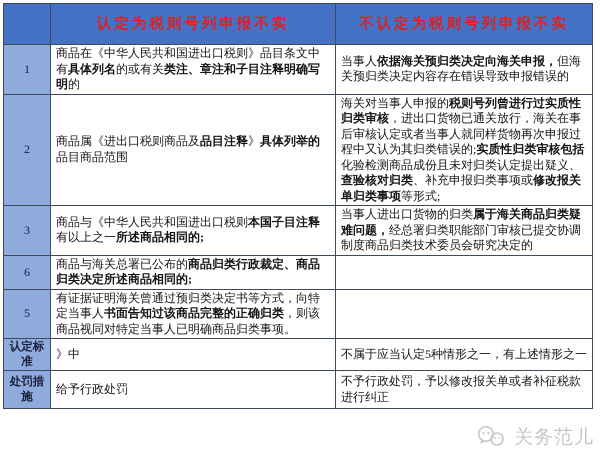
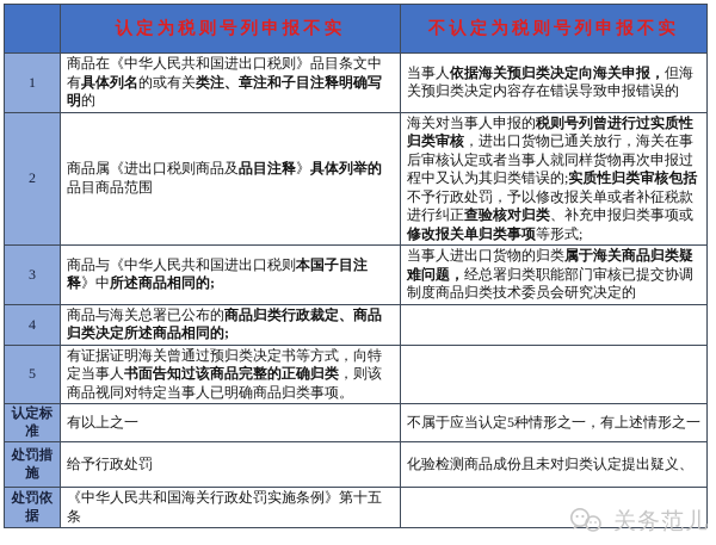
  	认定为税则号列申报不实	不认定为税则号列申报不实
  1	商品在《中华人民共和国进出口税则》品目条文中有具体列名的或有关类注、章注和子目注释明确写明的	当事人依据海关预归类决定向海关申报，但海关预归类决定内容存在错误导致申报错误的
- 2	商品属《进出口税则商品及品目注释》具体列举的品目商品范围	海关对当事人申报的税则号列曾进行过实质性归类审核，进出口货物已通关放行，海关在事后审核认定或者当事人就同样货物再次申报过程中又认为其归类错误的;实质性归类审核包括化验检测商品成份且未对归类认定提出疑义、查验核对归类、补充申报归类事项或修改报关单归类事项等形式;
+ 2	商品属《进出口税则商品及品目注释》具体列举的品目商品范围	海关对当事人申报的税则号列曾进行过实质性归类审核，进出口货物已通关放行，海关在事后审核认定或者当事人就同样货物再次申报过程中又认为其归类错误的;实质性归类审核包括不予行政处罚，予以修改报关单或者补征税款进行纠正查验核对归类、补充申报归类事项或修改报关单归类事项等形式;
- 3	商品与《中华人民共和国进出口税则本国子目注释有以上之一所述商品相同的;	当事人进出口货物的归类属于海关商品归类疑难问题，经总署归类职能部门审核已提交协调制度商品归类技术委员会研究决定的
+ 3	商品与《中华人民共和国进出口税则本国子目注释》中所述商品相同的;	当事人进出口货物的归类属于海关商品归类疑难问题，经总署归类职能部门审核已提交协调制度商品归类技术委员会研究决定的
- 6	商品与海关总署已公布的商品归类行政裁定、商品归类决定所述商品相同的;
+ 4	商品与海关总署已公布的商品归类行政裁定、商品归类决定所述商品相同的;
  5	有证据证明海关曾通过预归类决定书等方式，向特定当事人书面告知过该商品完整的正确归类，则该商品视同对特定当事人已明确商品归类事项。
- 认定标准	》中	不属于应当认定5种情形之一，有上述情形之一
+ 认定标准	有以上之一	不属于应当认定5种情形之一，有上述情形之一
- 处罚措施	给予行政处罚	不予行政处罚，予以修改报关单或者补征税款进行纠正
+ 处罚措施	给予行政处罚	化验检测商品成份且未对归类认定提出疑义、
+ 处罚依据	《中华人民共和国海关行政处罚实施条例》第十五条
  关务范儿
